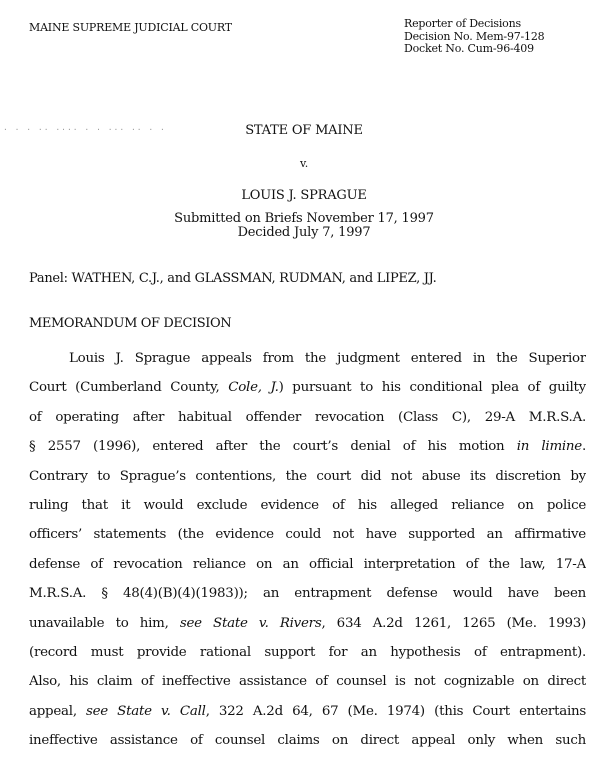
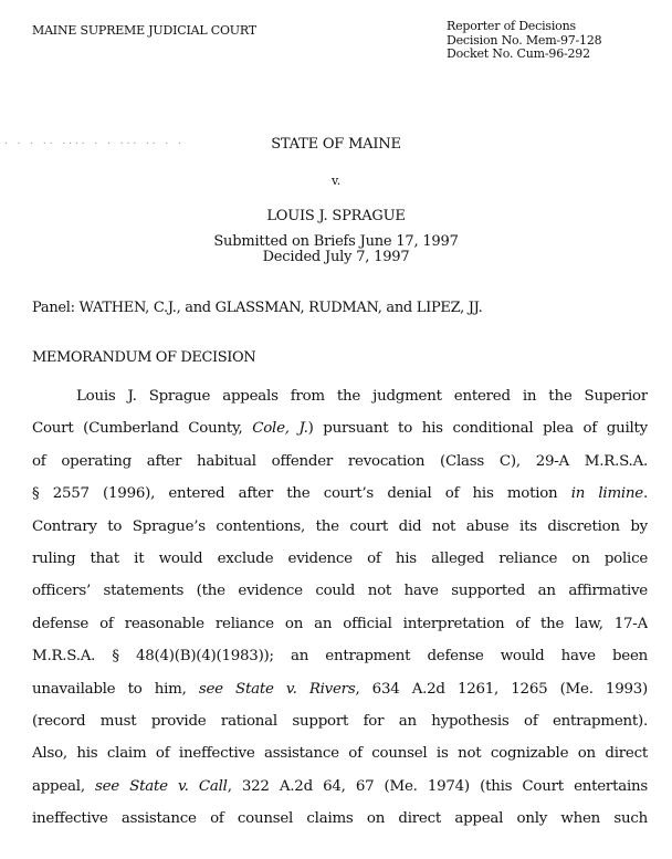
  MAINE SUPREME JUDICIAL COURT
  Reporter of Decisions
  Decision No. Mem-97-128
- Docket No. Cum-96-409
+ Docket No. Cum-96-292
  · · · ·· ···· · · ··· ·· · ·
  STATE OF MAINE
  v.
  LOUIS J. SPRAGUE
- Submitted on Briefs November 17, 1997
+ Submitted on Briefs June 17, 1997
  Decided July 7, 1997
  Panel: WATHEN, C.J., and GLASSMAN, RUDMAN, and LIPEZ, JJ.
  MEMORANDUM OF DECISION
  Louis J. Sprague appeals from the judgment entered in the Superior
  Court (Cumberland County, Cole, J.) pursuant to his conditional plea of guilty
  of operating after habitual offender revocation (Class C), 29-A M.R.S.A.
  § 2557 (1996), entered after the court’s denial of his motion in limine.
  Contrary to Sprague’s contentions, the court did not abuse its discretion by
  ruling that it would exclude evidence of his alleged reliance on police
  officers’ statements (the evidence could not have supported an affirmative
- defense of revocation reliance on an official interpretation of the law, 17-A
+ defense of reasonable reliance on an official interpretation of the law, 17-A
  M.R.S.A. § 48(4)(B)(4)(1983)); an entrapment defense would have been
  unavailable to him, see State v. Rivers, 634 A.2d 1261, 1265 (Me. 1993)
  (record must provide rational support for an hypothesis of entrapment).
  Also, his claim of ineffective assistance of counsel is not cognizable on direct
  appeal, see State v. Call, 322 A.2d 64, 67 (Me. 1974) (this Court entertains
  ineffective assistance of counsel claims on direct appeal only when such
